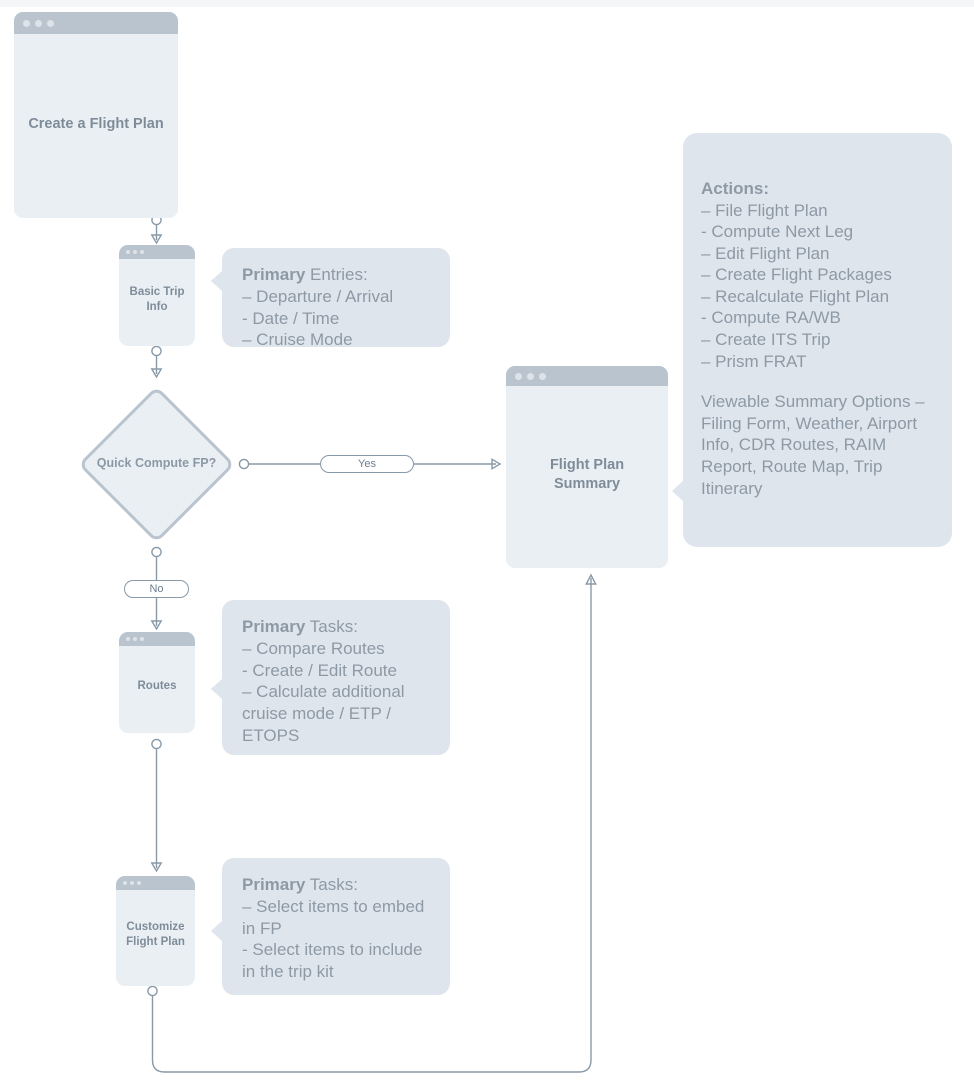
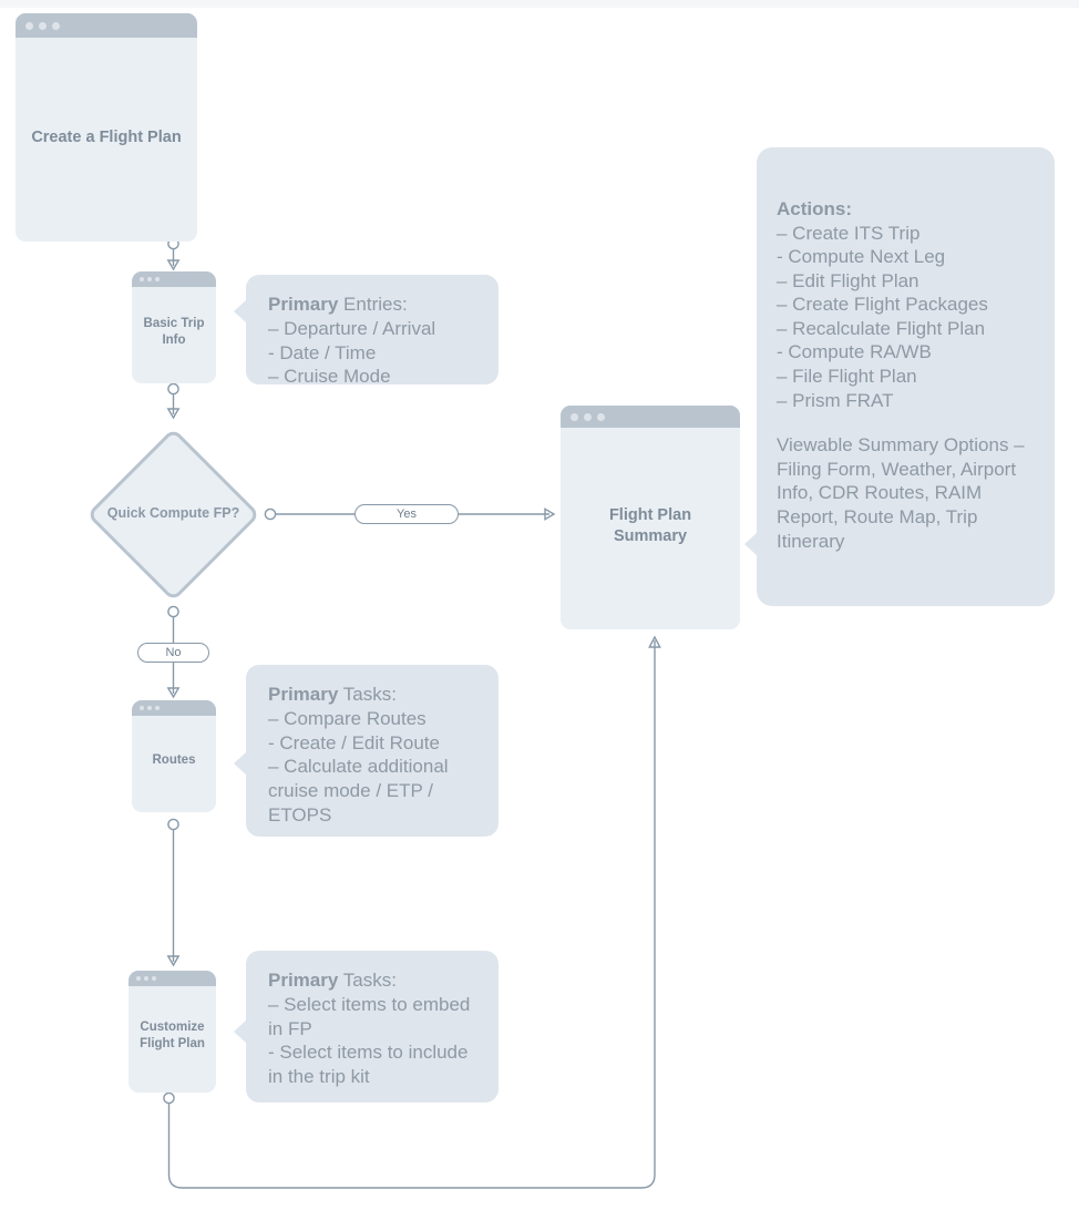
  Yes
  No
  Create a Flight Plan
  Basic Trip
  Info
  Primary Entries:
  – Departure / Arrival
  - Date / Time
  – Cruise Mode
  Quick Compute FP?
  Routes
  Primary Tasks:
  – Compare Routes
  - Create / Edit Route
  – Calculate additional cruise mode / ETP / ETOPS
  Customize
  Flight Plan
  Primary Tasks:
  – Select items to embed in FP
  - Select items to include in the trip kit
  Flight Plan
  Summary
  Actions:
- – File Flight Plan
+ – Create ITS Trip
  - Compute Next Leg
  – Edit Flight Plan
  – Create Flight Packages
  – Recalculate Flight Plan
  - Compute RA/WB
- – Create ITS Trip
+ – File Flight Plan
  – Prism FRAT
  Viewable Summary Options – Filing Form, Weather, Airport Info, CDR Routes, RAIM Report, Route Map, Trip Itinerary
